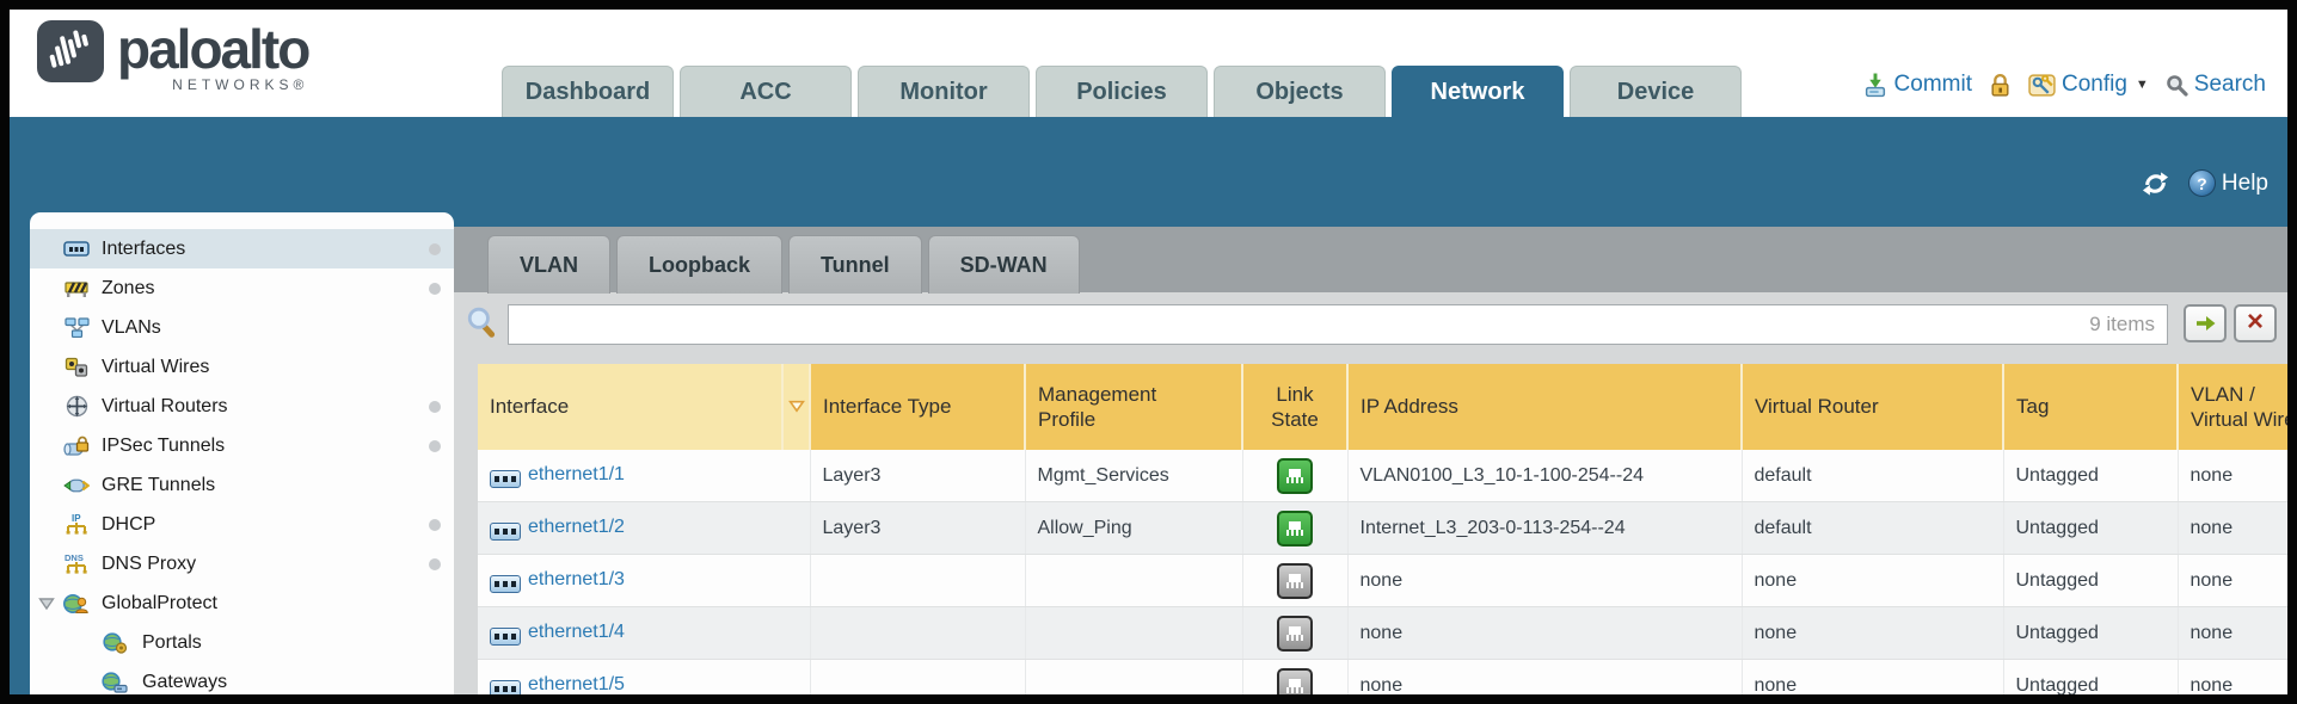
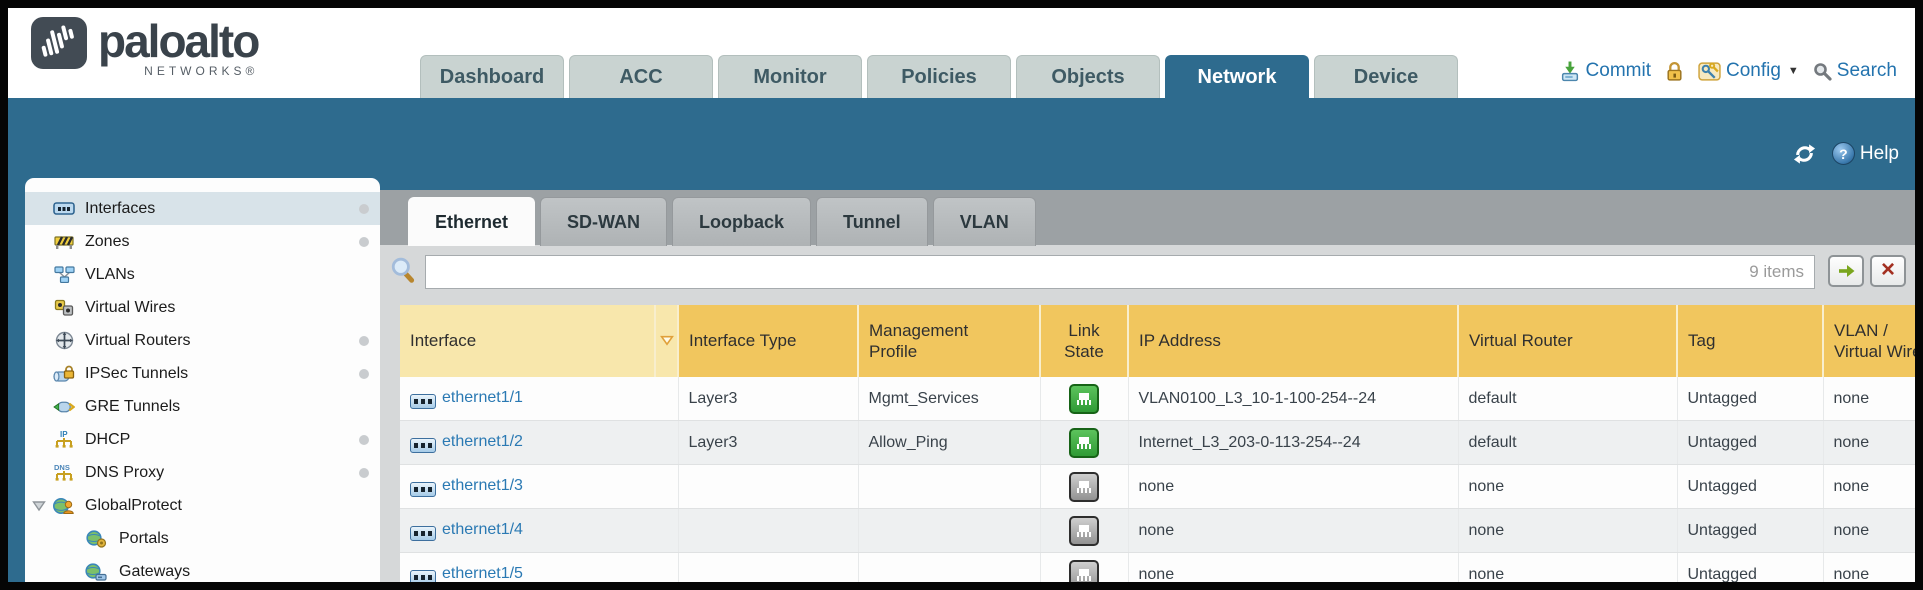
  paloalto
  NETWORKS®
  Dashboard
  ACC
  Monitor
  Policies
  Objects
  Network
  Device
  Commit
  Config
  ▼
  Search
  ?
  Help
  Interfaces
  Zones
  VLANs
  Virtual Wires
  Virtual Routers
  IPSec Tunnels
  GRE Tunnels
  IP
  DHCP
  DNS
  DNS Proxy
  GlobalProtect
  Portals
  Gateways
+ Ethernet
- VLAN
+ SD-WAN
  Loopback
  Tunnel
- SD-WAN
+ VLAN
  9 items
  ×
  Interface		Interface Type	Management Profile	Link State	IP Address	Virtual Router	Tag	VLAN / Virtual Wir
  ethernet1/1	Layer3	Mgmt_Services		VLAN0100_L3_10-1-100-254--24	default	Untagged	none
  ethernet1/2	Layer3	Allow_Ping		Internet_L3_203-0-113-254--24	default	Untagged	none
  ethernet1/3				none	none	Untagged	none
  ethernet1/4				none	none	Untagged	none
  ethernet1/5				none	none	Untagged	none
